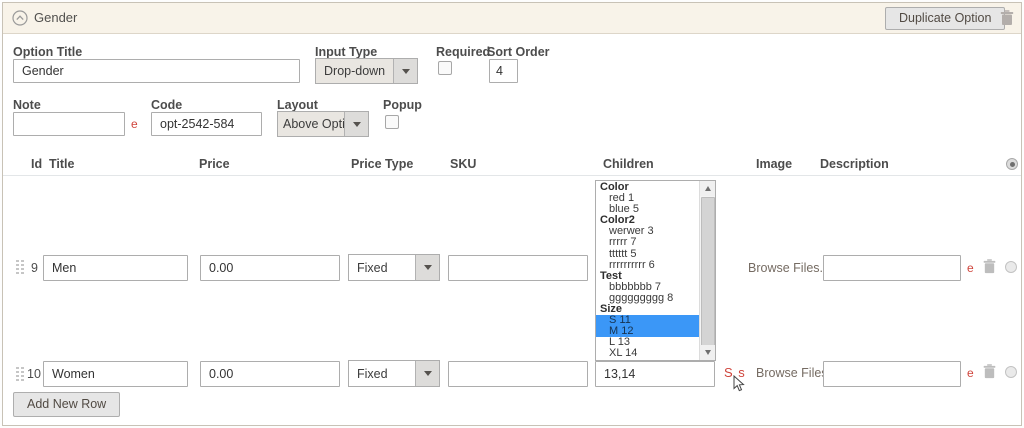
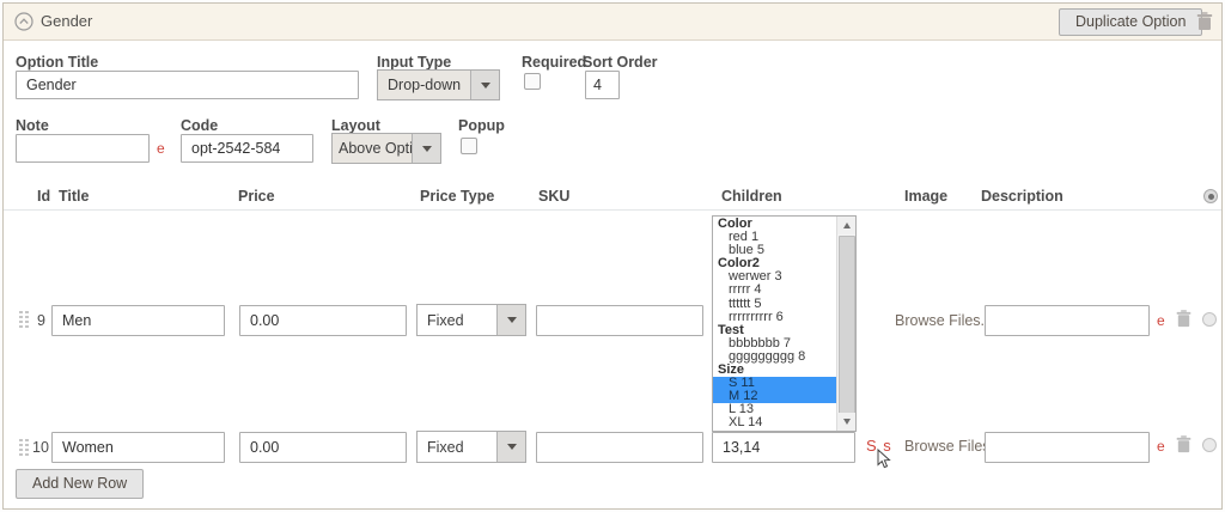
  Gender
  Duplicate Option
  Option Title
  Gender
  Input Type
  Drop-down
  Required
  Sort Order
  4
  Note
  e
  Code
  opt-2542-584
  Layout
  Above Opt
  Popup
  Id
  Title
  Price
  Price Type
  SKU
  Children
  Image
  Description
  9
  Men
  0.00
  Fixed
  Color
  red 1
  blue 5
  Color2
  werwer 3
- rrrrr 7
+ rrrrr 4
  tttttt 5
  rrrrrrrrrr 6
  Test
  bbbbbbb 7
  ggggggggg 8
  Size
  S 11
  M 12
  L 13
  XL 14
  Browse Files.
  e
  10
  Women
  0.00
  Fixed
  13,14
  S s
  Browse File
  e
  Add New Row
